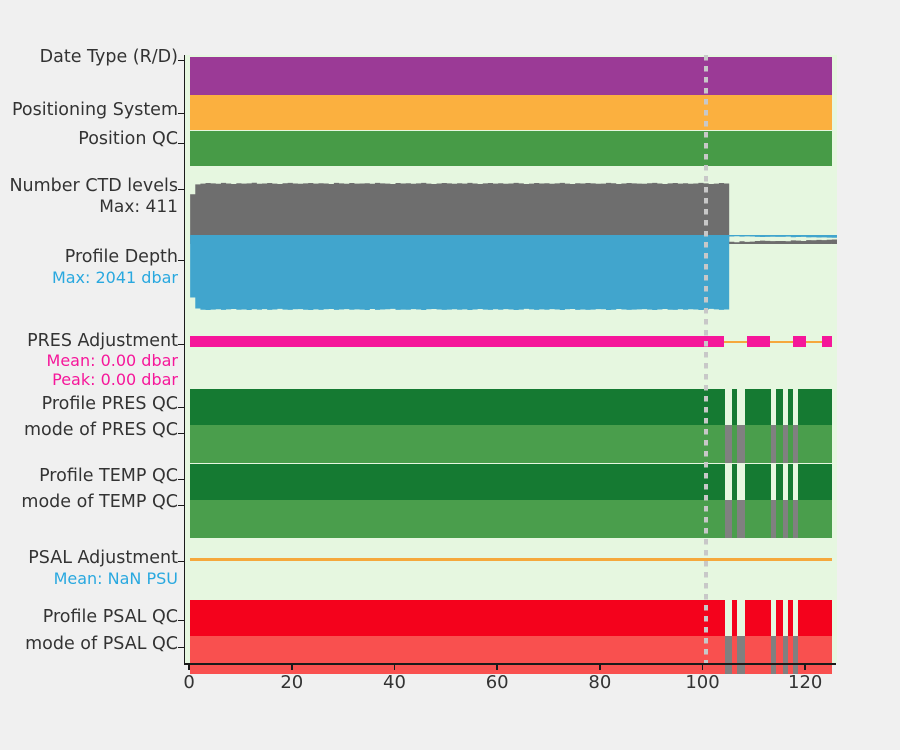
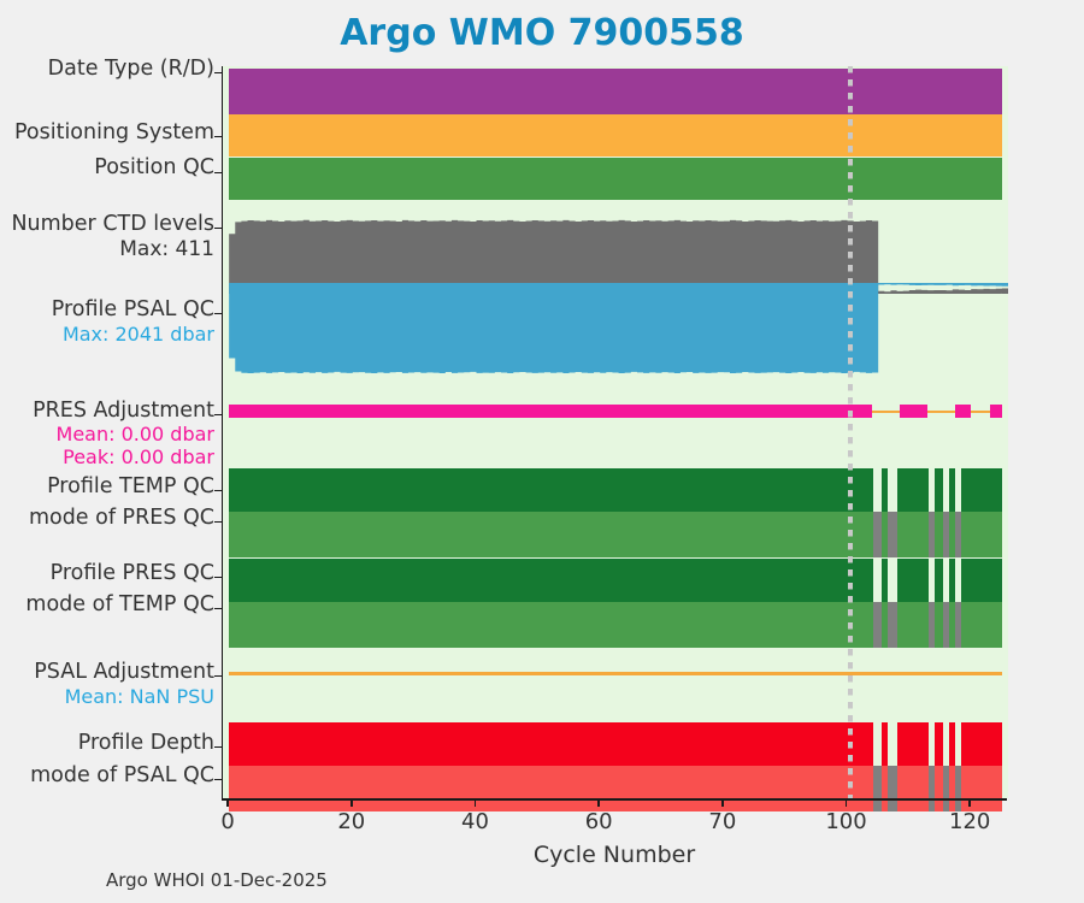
+ Argo WMO 7900558
  0
  20
  40
  60
- 80
+ 70
  100
  120
+ Cycle Number
  Date Type (R/D)
  Positioning System
  Position QC
  Number CTD levels
  Max: 411
- Profile Depth
+ Profile PSAL QC
  Max: 2041 dbar
  PRES Adjustment
  Mean: 0.00 dbar
  Peak: 0.00 dbar
- Profile PRES QC
+ Profile TEMP QC
  mode of PRES QC
- Profile TEMP QC
+ Profile PRES QC
  mode of TEMP QC
  PSAL Adjustment
  Mean: NaN PSU
- Profile PSAL QC
+ Profile Depth
  mode of PSAL QC
+ Argo WHOI 01-Dec-2025
